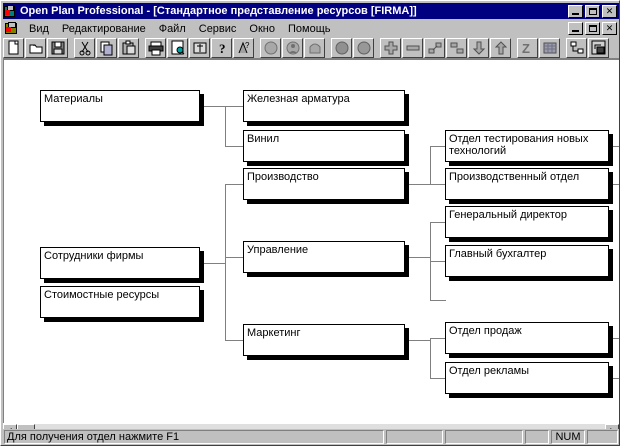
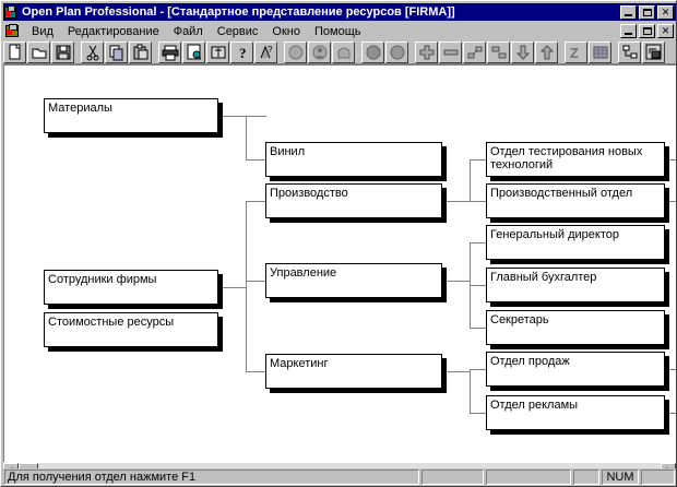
  Open Plan Professional - [Стандартное представление ресурсов [FIRMA]]
  ✕
  Вид
  Редактирование
  Файл
  Сервис
  Окно
  Помощь
  ✕
  ?
  ?
  Z
  Материалы
- Железная арматура
  Винил
  Отдел тестирования новых
  технологий
  Производство
  Производственный отдел
  Генеральный директор
  Сотрудники фирмы
  Управление
  Главный бухгалтер
  Стоимостные ресурсы
+ Секретарь
  Маркетинг
  Отдел продаж
  Отдел рекламы
  Для получения отдел нажмите F1
  NUM
